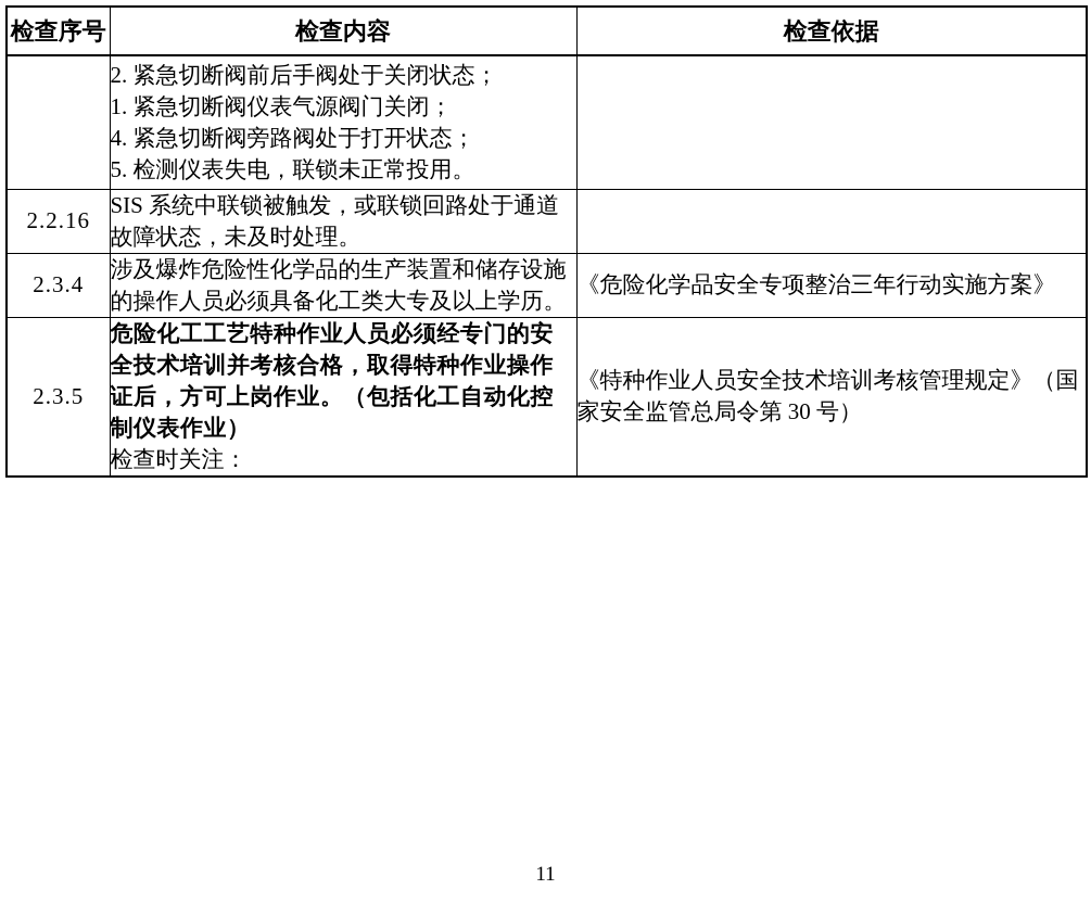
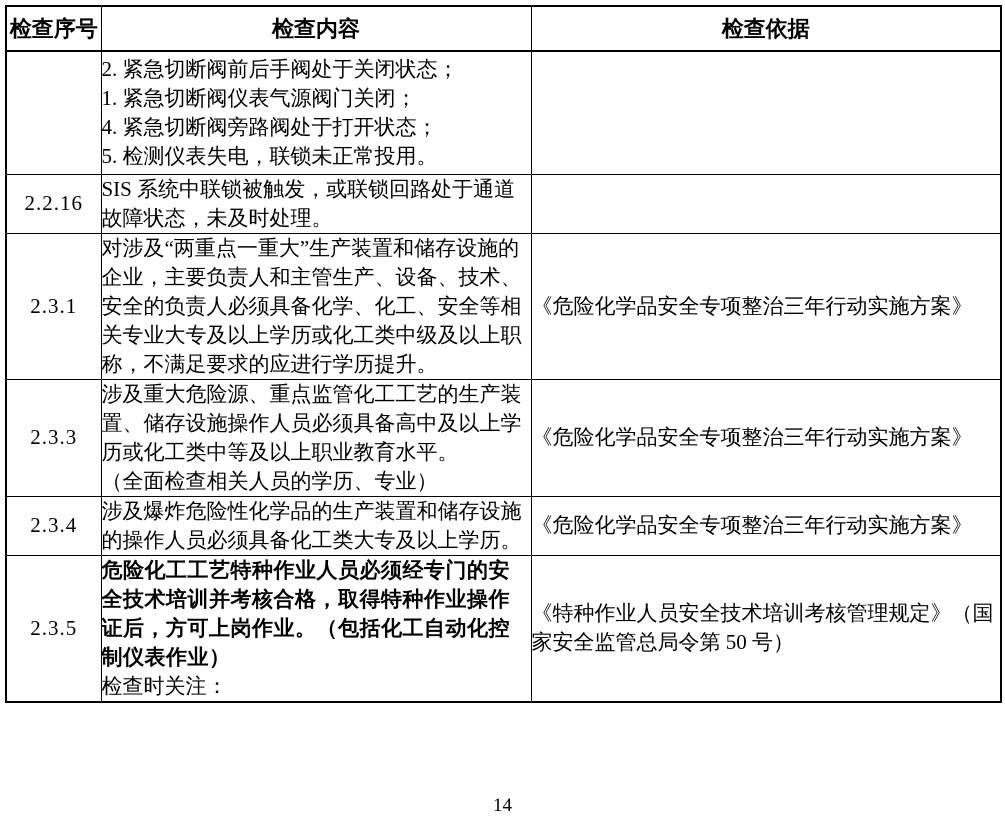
  检查序号	检查内容	检查依据
  	2. 紧急切断阀前后手阀处于关闭状态； 1. 紧急切断阀仪表气源阀门关闭； 4. 紧急切断阀旁路阀处于打开状态； 5. 检测仪表失电，联锁未正常投用。
  2.2.16	SIS 系统中联锁被触发，或联锁回路处于通道故障状态，未及时处理。
+ 2.3.1	对涉及“两重点一重大”生产装置和储存设施的企业，主要负责人和主管生产、设备、技术、安全的负责人必须具备化学、化工、安全等相关专业大专及以上学历或化工类中级及以上职称，不满足要求的应进行学历提升。	《危险化学品安全专项整治三年行动实施方案》
+ 2.3.3	涉及重大危险源、重点监管化工工艺的生产装置、储存设施操作人员必须具备高中及以上学历或化工类中等及以上职业教育水平。 （全面检查相关人员的学历、专业）	《危险化学品安全专项整治三年行动实施方案》
  2.3.4	涉及爆炸危险性化学品的生产装置和储存设施的操作人员必须具备化工类大专及以上学历。	《危险化学品安全专项整治三年行动实施方案》
- 2.3.5	危险化工工艺特种作业人员必须经专门的安全技术培训并考核合格，取得特种作业操作证后，方可上岗作业。（包括化工自动化控制仪表作业） 检查时关注：	《特种作业人员安全技术培训考核管理规定》（国家安全监管总局令第 30 号）
+ 2.3.5	危险化工工艺特种作业人员必须经专门的安全技术培训并考核合格，取得特种作业操作证后，方可上岗作业。（包括化工自动化控制仪表作业） 检查时关注：	《特种作业人员安全技术培训考核管理规定》（国家安全监管总局令第 50 号）
- 11
+ 14
